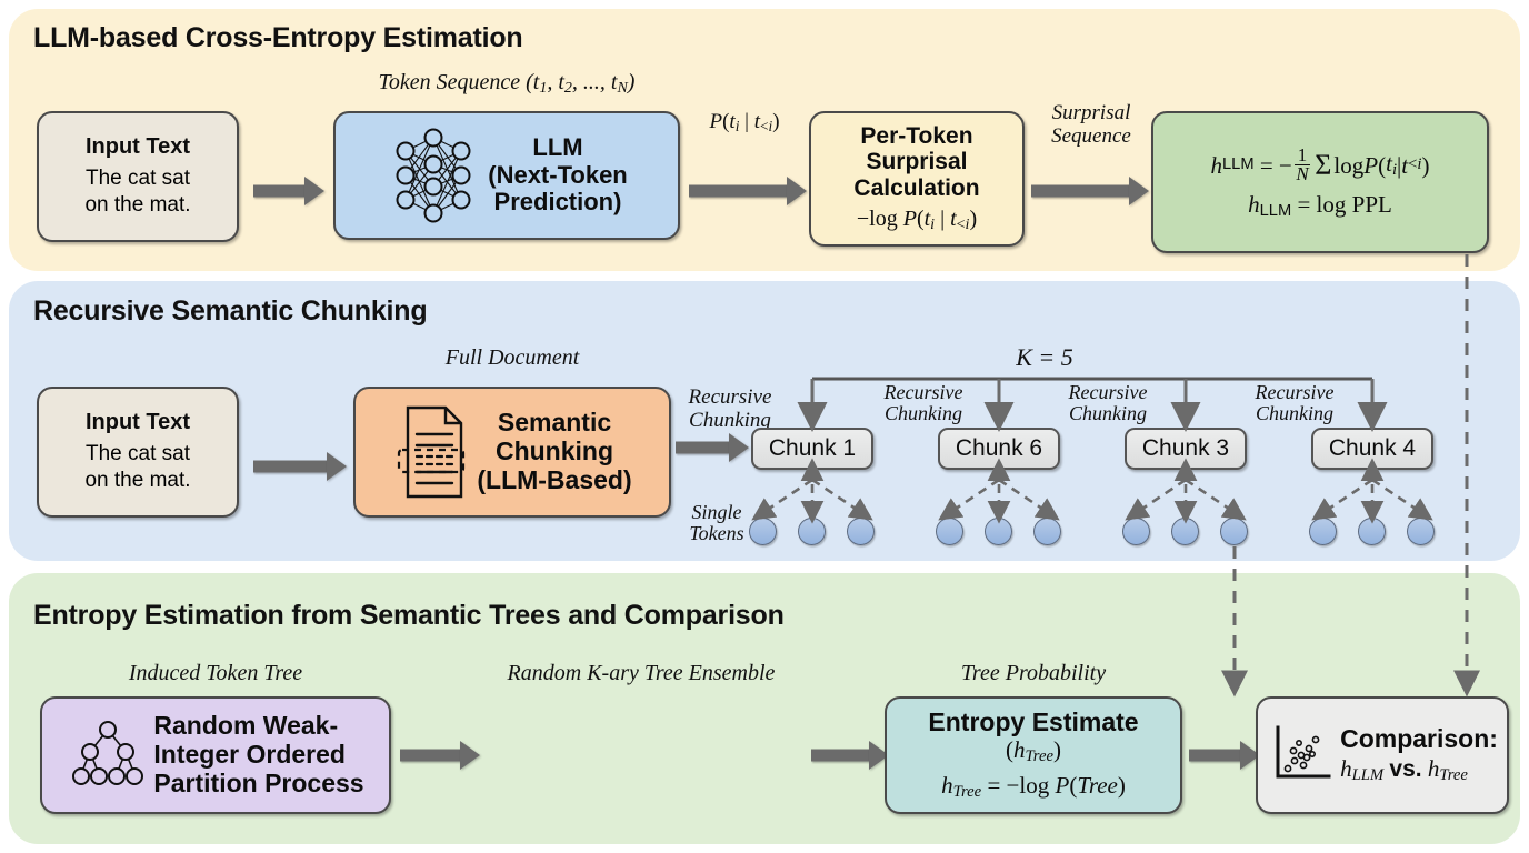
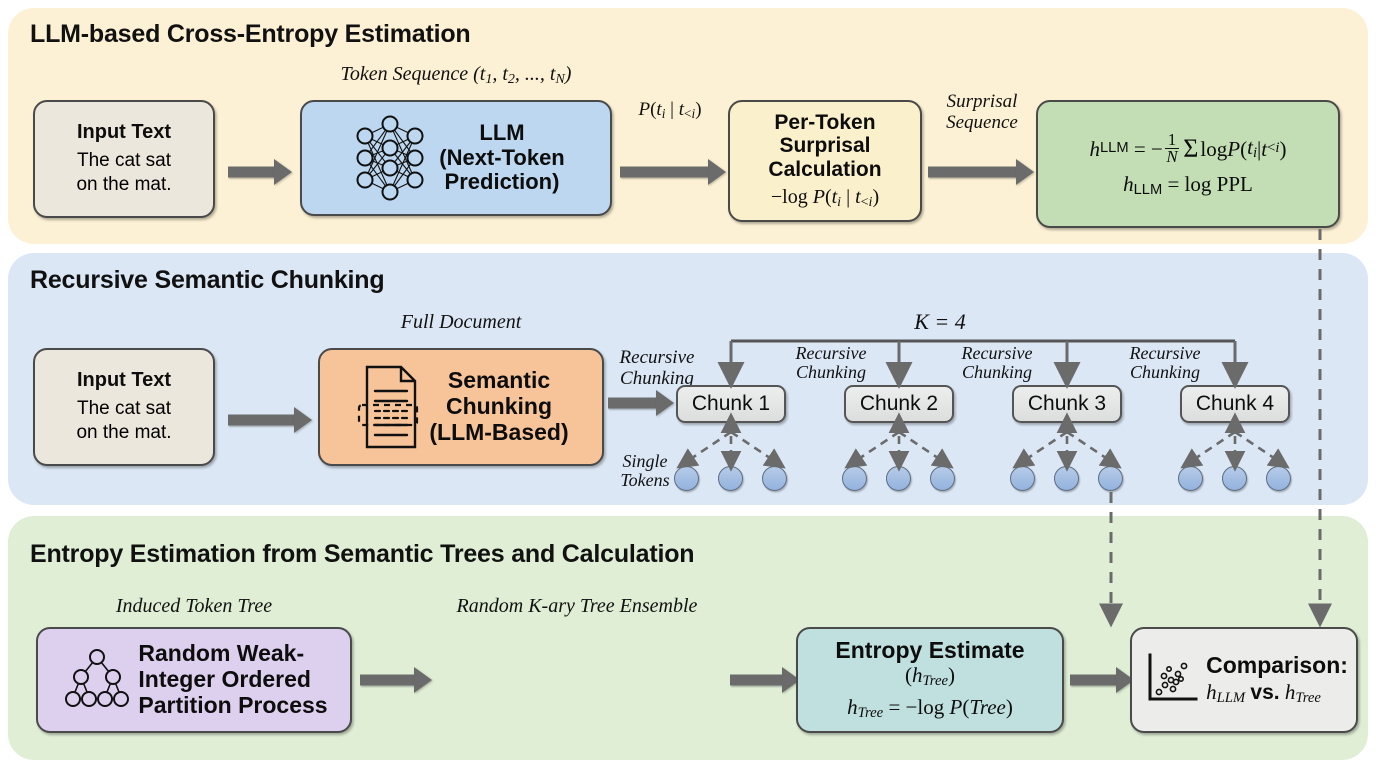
  LLM-based Cross-Entropy Estimation
  Input Text
  The cat sat
  on the mat.
  Token Sequence (t1, t2, ..., tN)
  LLM
  (Next-Token
  Prediction)
  P(ti | t<i)
  Per-Token
  Surprisal
  Calculation
  −log P(ti | t<i)
  Surprisal
  Sequence
  h
  LLM
  = −
  1
  N
  Σ
  log
  P
  (
  ti
  |
  t
  <i
  )
  hLLM = log PPL
  Recursive Semantic Chunking
  Input Text
  The cat sat
  on the mat.
  Full Document
  Semantic
  Chunking
  (LLM-Based)
  Recursive
  Chunking
- K = 5
+ K = 4
  Recursive
  Chunking
  Recursive
  Chunking
  Recursive
  Chunking
  Chunk 1
- Chunk 6
+ Chunk 2
  Chunk 3
  Chunk 4
  Single
  Tokens
- Entropy Estimation from Semantic Trees and Comparison
+ Entropy Estimation from Semantic Trees and Calculation
  Induced Token Tree
  Random Weak-
  Integer Ordered
  Partition Process
  Random K-ary Tree Ensemble
- Tree Probability
  Entropy Estimate
  (hTree)
  hTree = −log P(Tree)
  Comparison:
  hLLM vs. hTree
